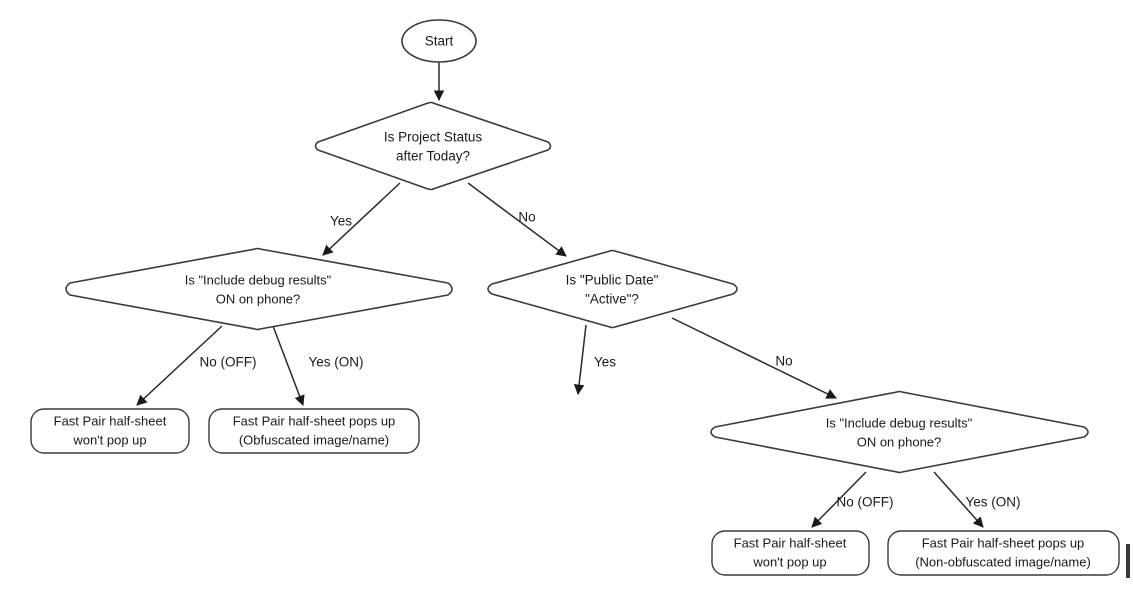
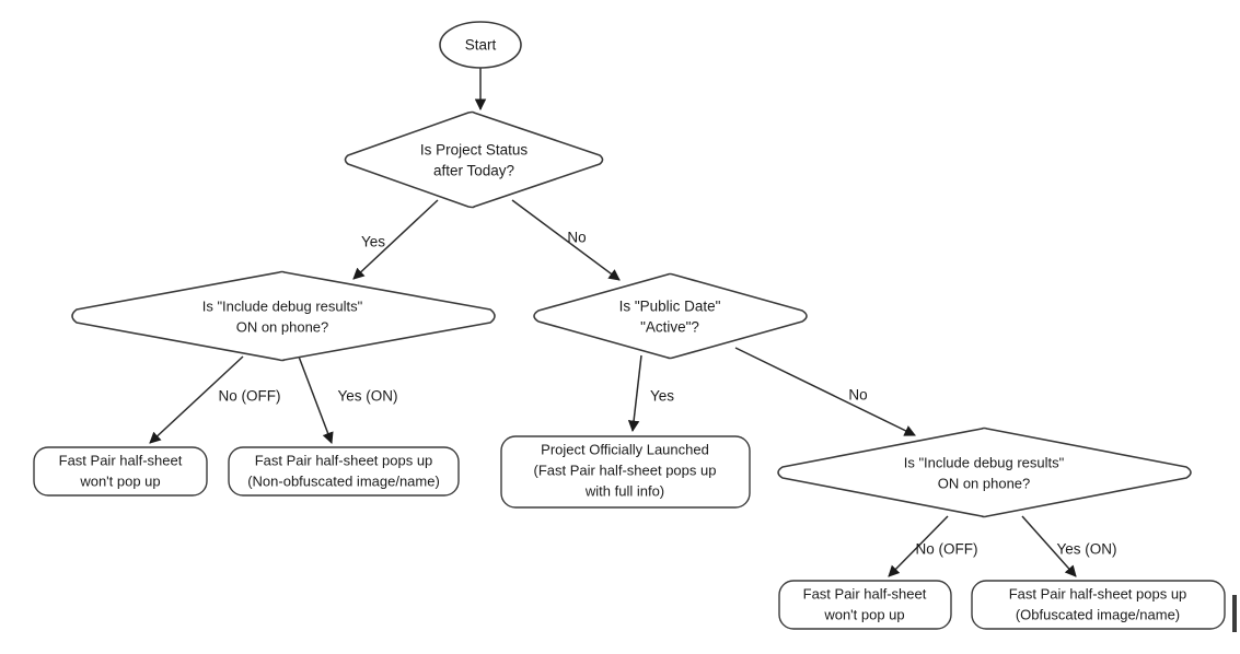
  Yes
  No
  No (OFF)
  Yes (ON)
  Yes
  No
  No (OFF)
  Yes (ON)
  Start
  Is Project Status
  after Today?
  Is "Include debug results"
  ON on phone?
  Is "Public Date"
  "Active"?
  Fast Pair half-sheet
  won't pop up
  Fast Pair half-sheet pops up
- (Obfuscated image/name)
+ (Non-obfuscated image/name)
+ Project Officially Launched
+ (Fast Pair half-sheet pops up
+ with full info)
  Is "Include debug results"
  ON on phone?
  Fast Pair half-sheet
  won't pop up
  Fast Pair half-sheet pops up
- (Non-obfuscated image/name)
+ (Obfuscated image/name)
